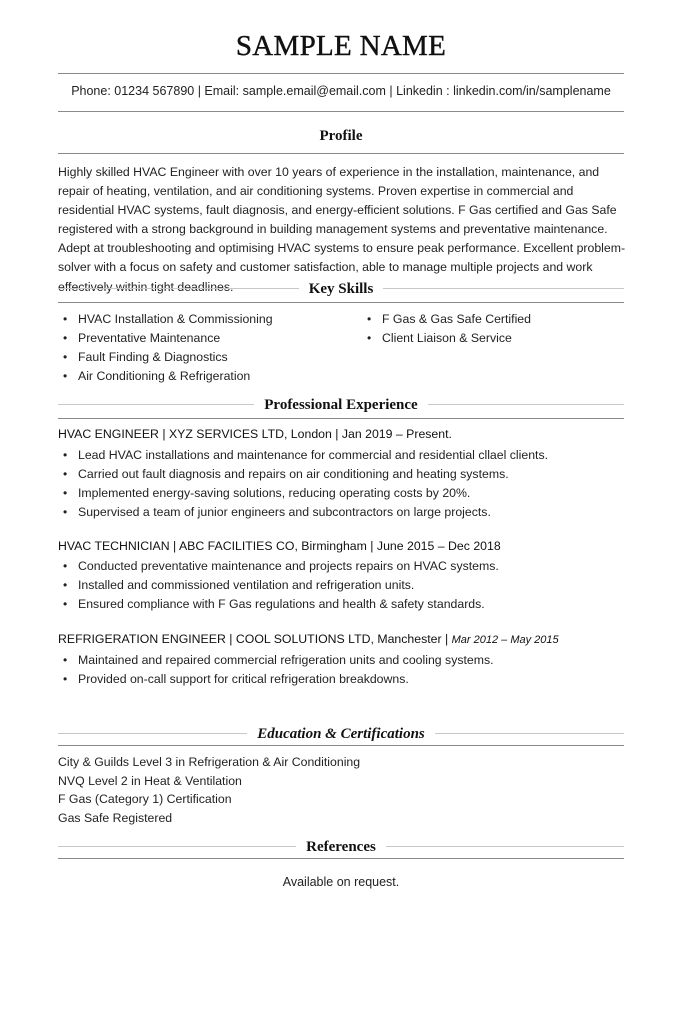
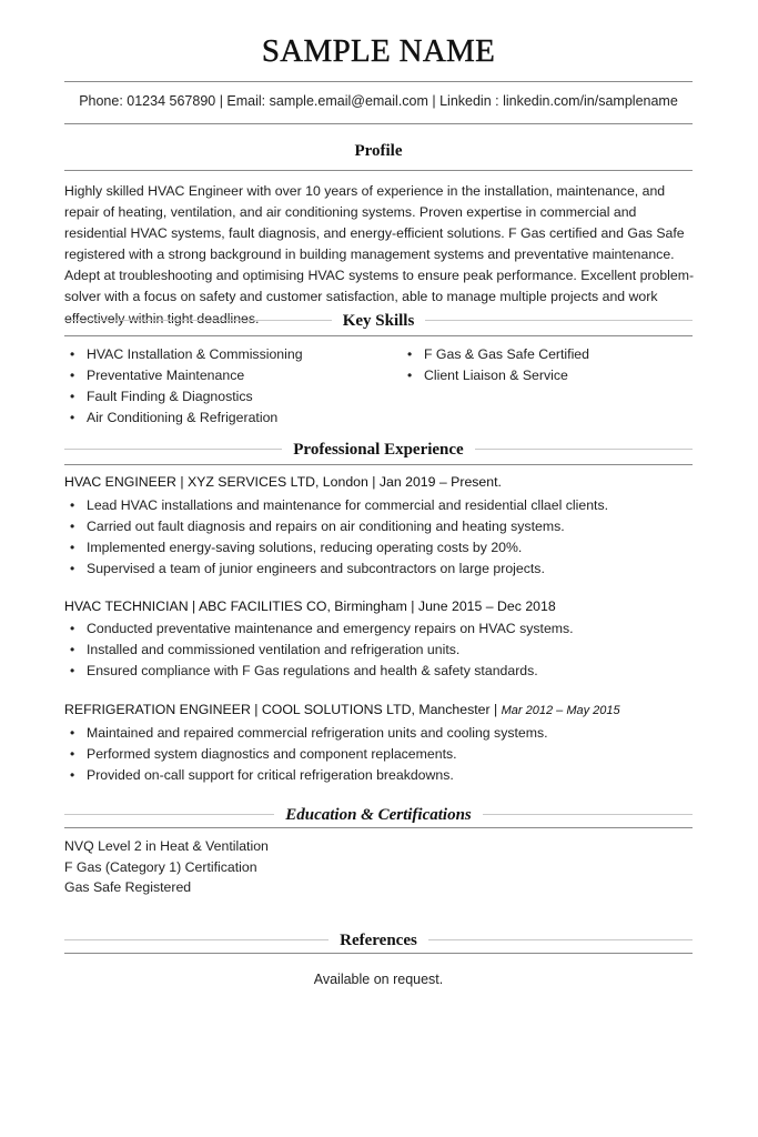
  SAMPLE NAME
  Phone: 01234 567890 | Email: sample.email@email.com | Linkedin : linkedin.com/in/samplename
  Profile
  Highly skilled HVAC Engineer with over 10 years of experience in the installation, maintenance, and repair of heating, ventilation, and air conditioning systems. Proven expertise in commercial and residential HVAC systems, fault diagnosis, and energy-efficient solutions. F Gas certified and Gas Safe registered with a strong background in building management systems and preventative maintenance. Adept at troubleshooting and optimising HVAC systems to ensure peak performance. Excellent problem-solver with a focus on safety and customer satisfaction, able to manage multiple projects and work effectively within tight deadlines.
  Key Skills
  HVAC Installation & Commissioning
  Preventative Maintenance
  Fault Finding & Diagnostics
  Air Conditioning & Refrigeration
  F Gas & Gas Safe Certified
  Client Liaison & Service
  Professional Experience
  HVAC ENGINEER | XYZ SERVICES LTD, London | Jan 2019 – Present.
  Lead HVAC installations and maintenance for commercial and residential cllael clients.
  Carried out fault diagnosis and repairs on air conditioning and heating systems.
  Implemented energy-saving solutions, reducing operating costs by 20%.
  Supervised a team of junior engineers and subcontractors on large projects.
  HVAC TECHNICIAN | ABC FACILITIES CO, Birmingham | June 2015 – Dec 2018
- Conducted preventative maintenance and projects repairs on HVAC systems.
+ Conducted preventative maintenance and emergency repairs on HVAC systems.
  Installed and commissioned ventilation and refrigeration units.
  Ensured compliance with F Gas regulations and health & safety standards.
  REFRIGERATION ENGINEER | COOL SOLUTIONS LTD, Manchester | Mar 2012 – May 2015
  Maintained and repaired commercial refrigeration units and cooling systems.
+ Performed system diagnostics and component replacements.
  Provided on-call support for critical refrigeration breakdowns.
  Education & Certifications
- City & Guilds Level 3 in Refrigeration & Air Conditioning
  NVQ Level 2 in Heat & Ventilation
  F Gas (Category 1) Certification
  Gas Safe Registered
  References
  Available on request.
